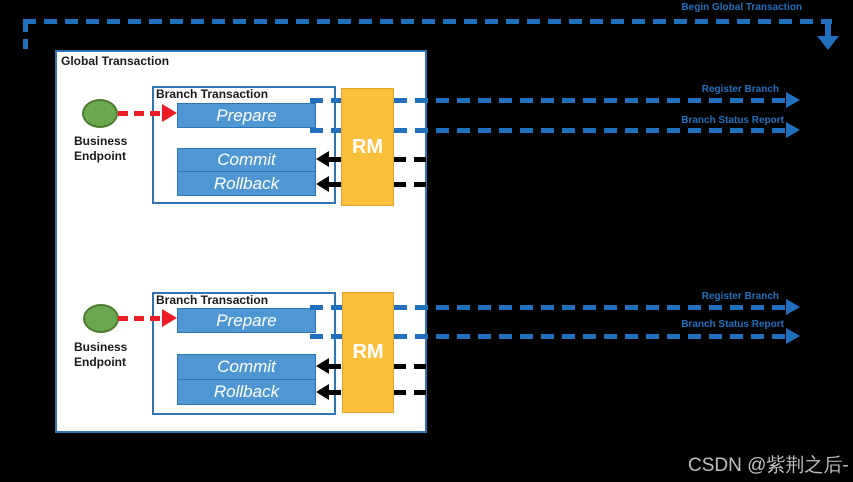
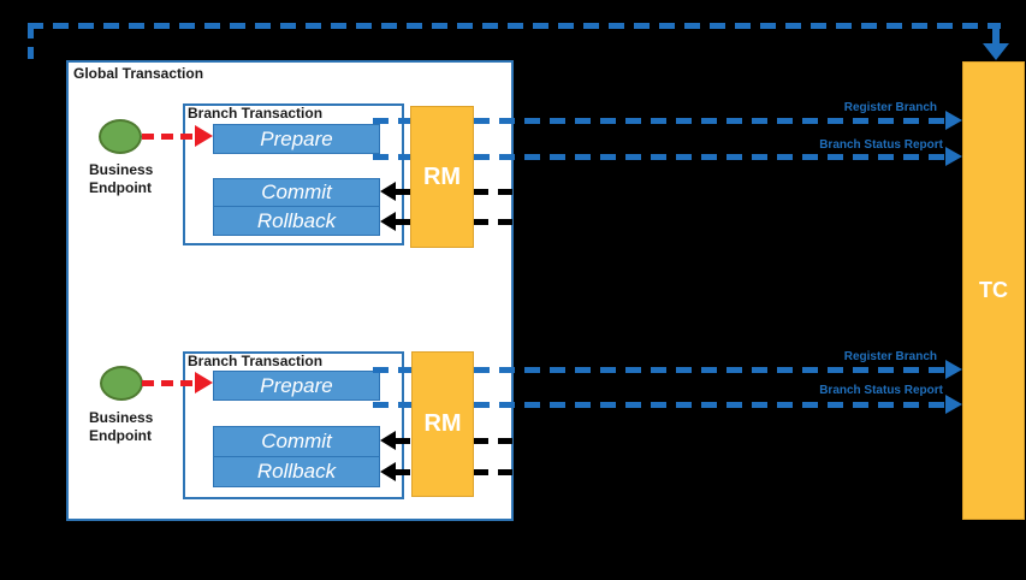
+ TC
  Global Transaction
- Begin Global Transaction
  Branch Transaction
  Business
  Endpoint
  Prepare
  Commit
  Rollback
  Register Branch
  Branch Status Report
  RM
  Branch Transaction
  Business
  Endpoint
  Prepare
  Commit
  Rollback
  Register Branch
  Branch Status Report
  RM
- CSDN @紫荆之后-
